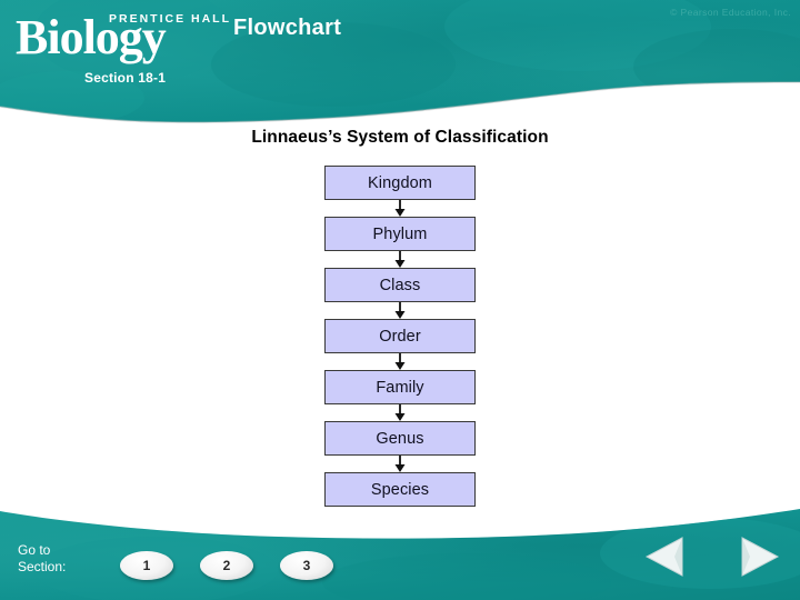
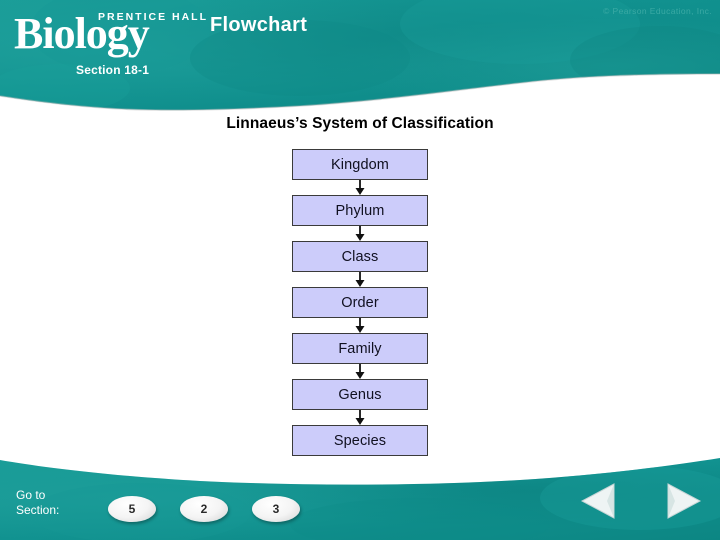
  PRENTICE HALL
  Biology
  Section 18-1
  Flowchart
  © Pearson Education, Inc.
  Linnaeus’s System of Classification
  Kingdom
  Phylum
  Class
  Order
  Family
  Genus
  Species
  Go to
  Section:
- 1
+ 5
  2
  3
